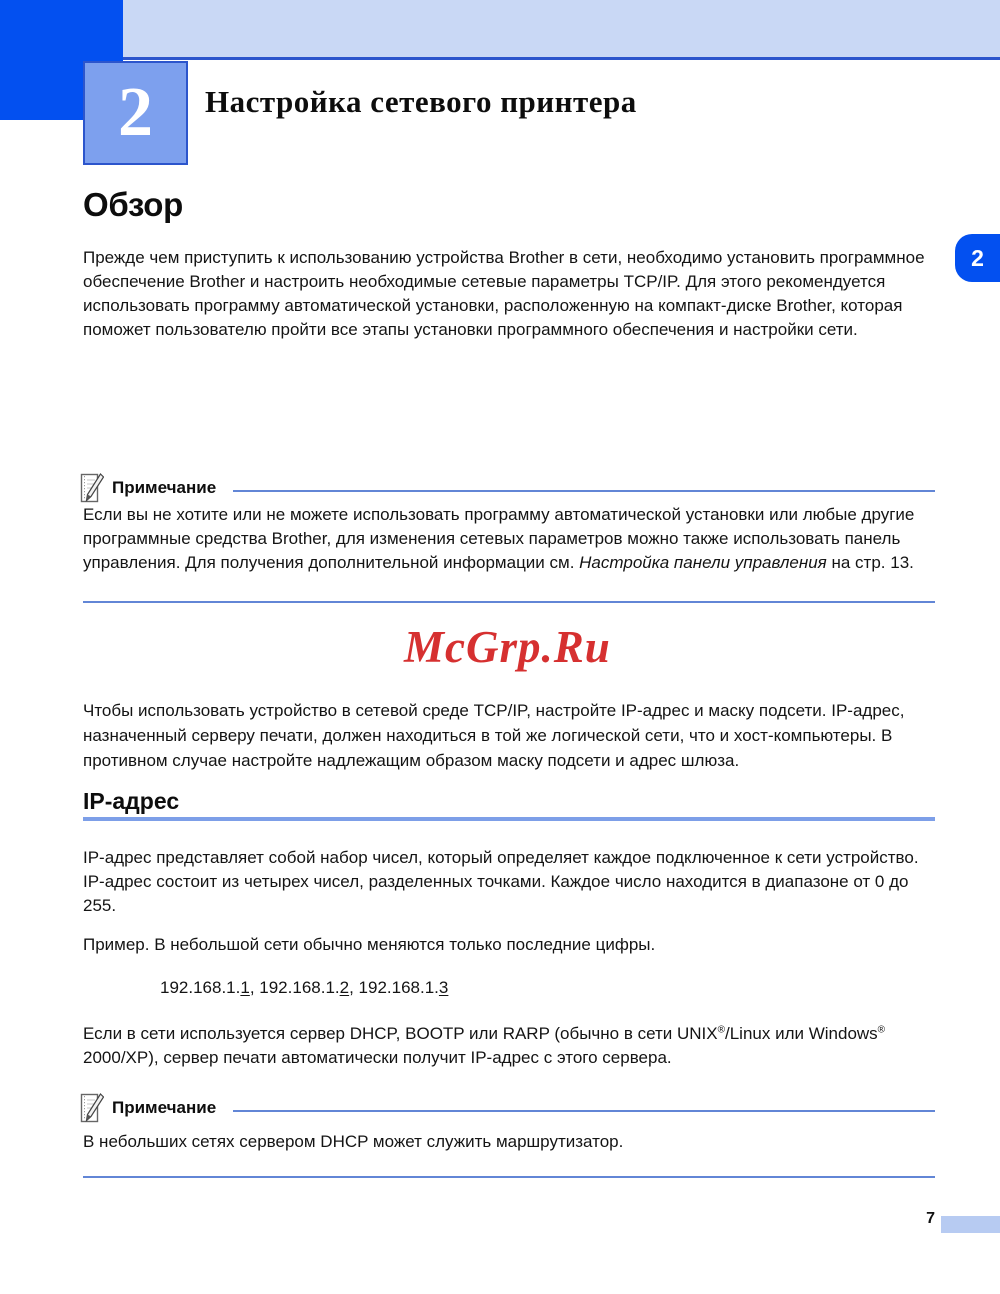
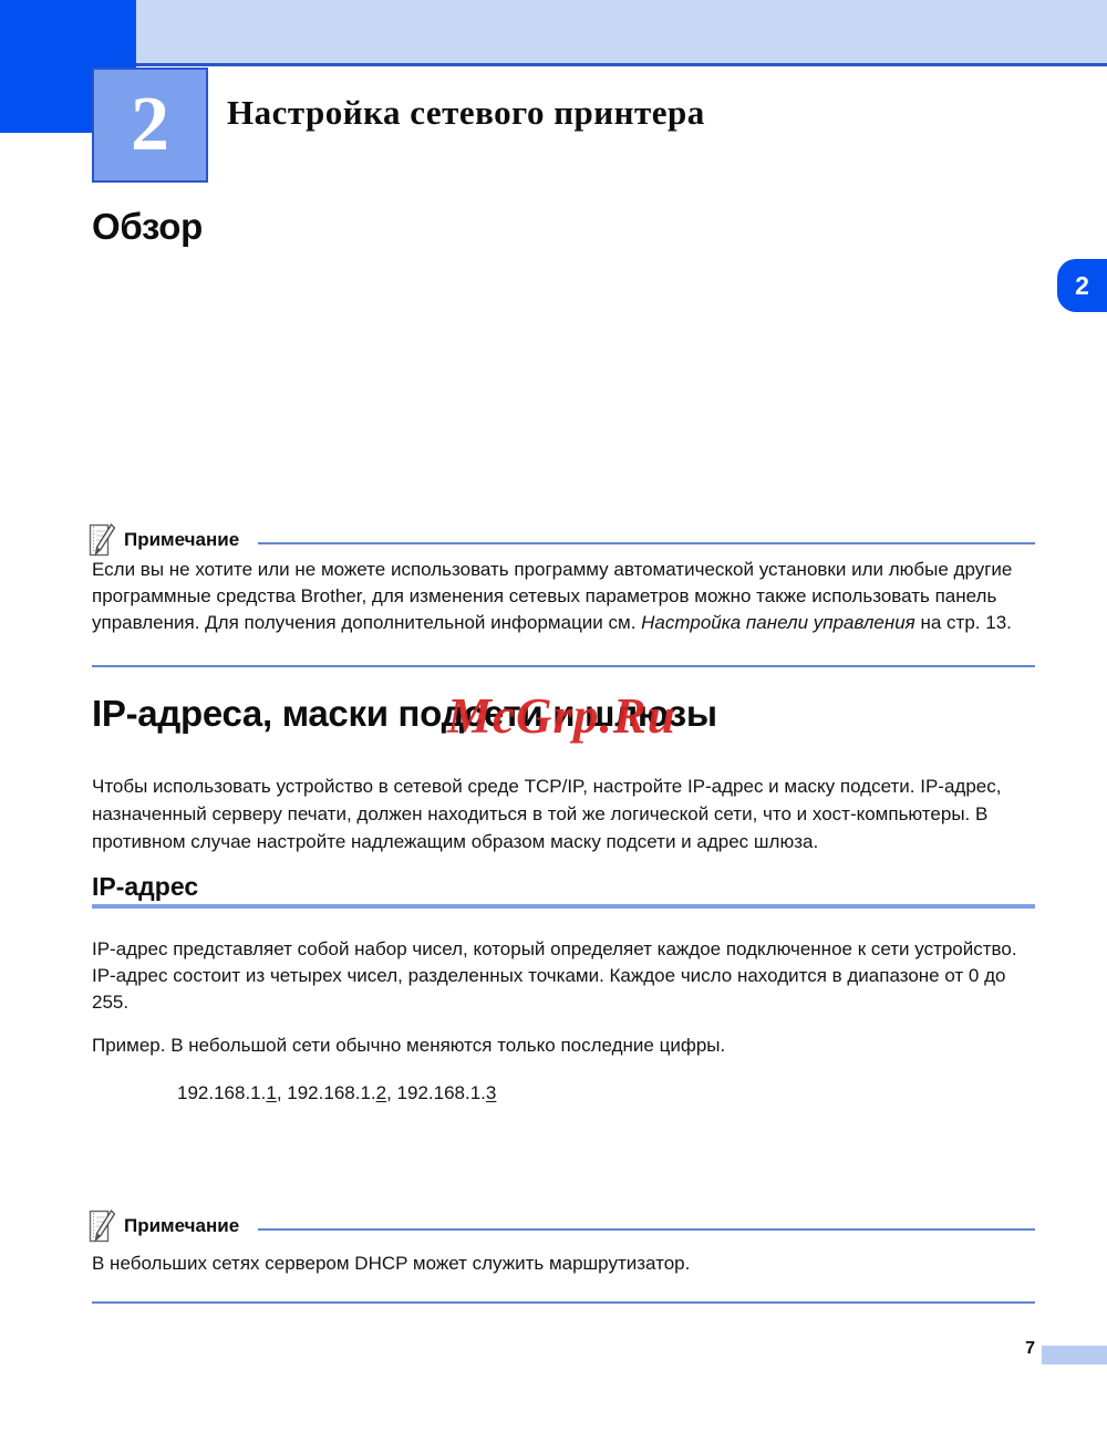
  2
  Настройка сетевого принтера
  2
  Обзор
- Прежде чем приступить к использованию устройства Brother в сети, необходимо установить программное обеспечение Brother и настроить необходимые сетевые параметры TCP/IP. Для этого рекомендуется использовать программу автоматической установки, расположенную на компакт-диске Brother, которая поможет пользователю пройти все этапы установки программного обеспечения и настройки сети.
  Примечание
  Если вы не хотите или не можете использовать программу автоматической установки или любые другие программные средства Brother, для изменения сетевых параметров можно также использовать панель управления. Для получения дополнительной информации см. Настройка панели управления на стр. 13.
+ IP-адреса, маски подсети и шлюзы
  McGrp.Ru
  Чтобы использовать устройство в сетевой среде TCP/IP, настройте IP-адрес и маску подсети. IP-адрес, назначенный серверу печати, должен находиться в той же логической сети, что и хост-компьютеры. В противном случае настройте надлежащим образом маску подсети и адрес шлюза.
  IP-адрес
  IP-адрес представляет собой набор чисел, который определяет каждое подключенное к сети устройство. IP-адрес состоит из четырех чисел, разделенных точками. Каждое число находится в диапазоне от 0 до 255.
  Пример. В небольшой сети обычно меняются только последние цифры.
  192.168.1.1, 192.168.1.2, 192.168.1.3
- Если в сети используется сервер DHCP, BOOTP или RARP (обычно в сети UNIX®/Linux или Windows® 2000/XP), сервер печати автоматически получит IP-адрес с этого сервера.
  Примечание
  В небольших сетях сервером DHCP может служить маршрутизатор.
  7
